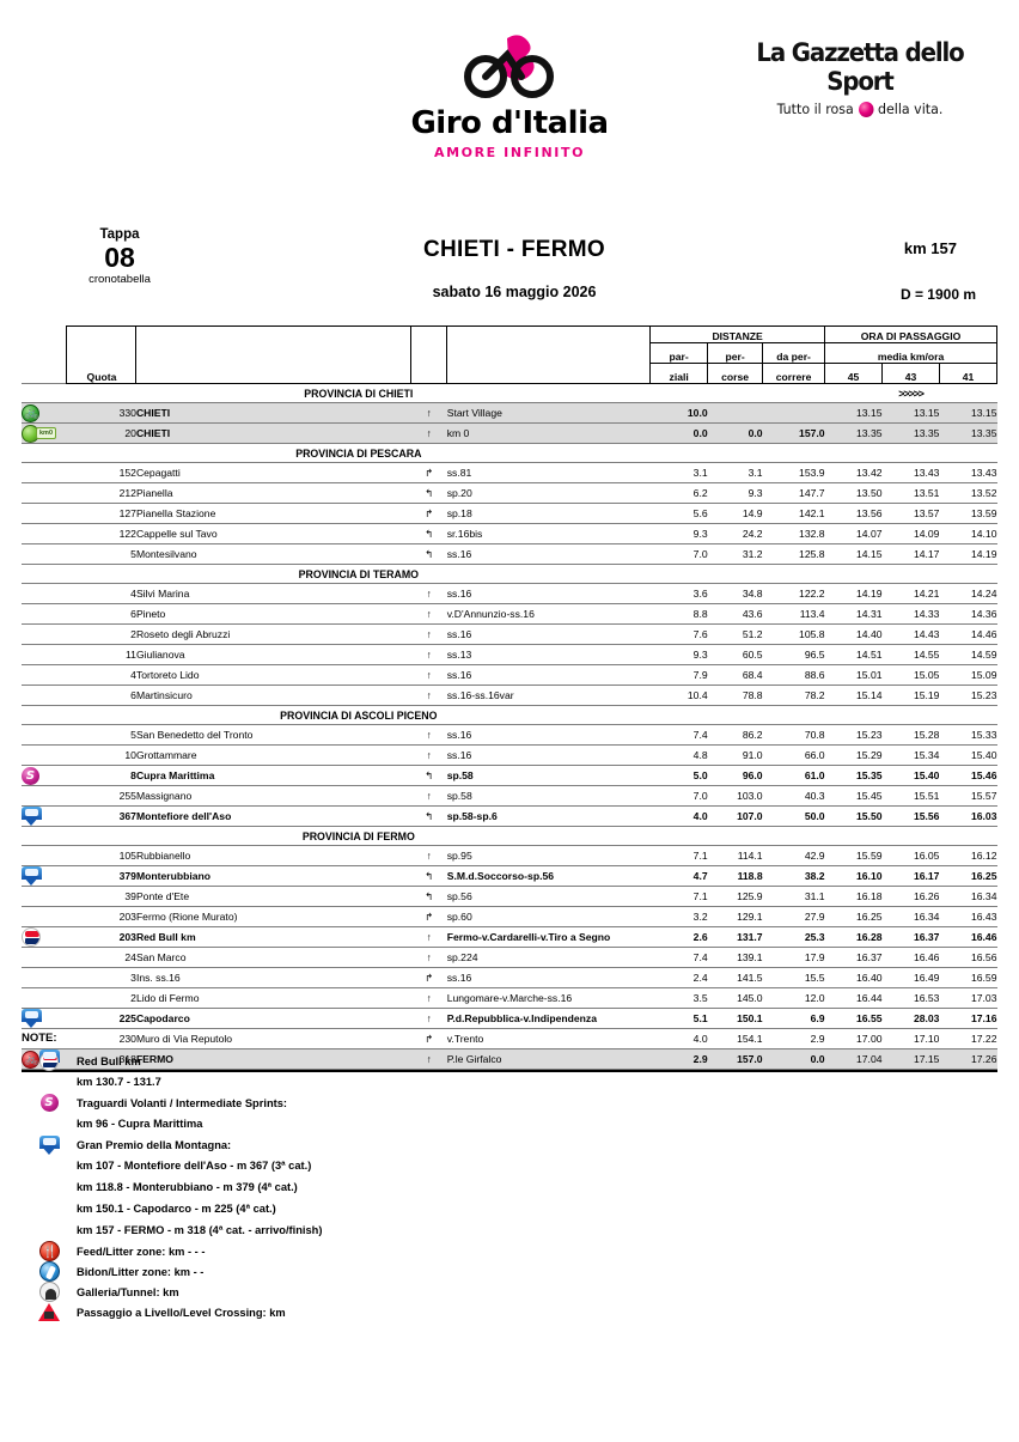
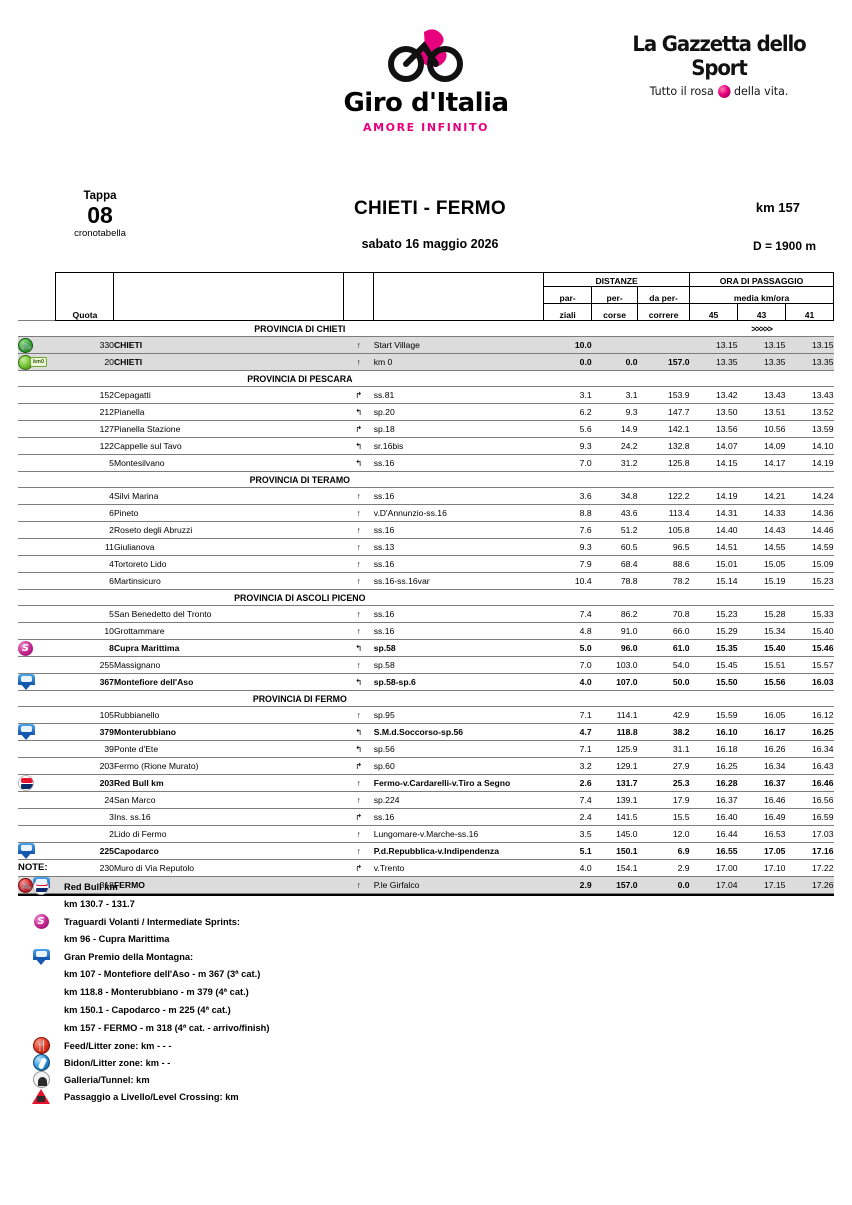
  Giro d'Italia
  AMORE INFINITO
  La Gazzetta dello Sport
  Tutto il rosa
  della vita.
  Tappa
  08
  cronotabella
  CHIETI - FERMO
  sabato 16 maggio 2026
  km 157
  D = 1900 m
  	Quota				DISTANZE	ORA DI PASSAGGIO
  	par-	per-	da per-	media km/ora
  	ziali	corse	correre	45	43	41
  	PROVINCIA DI CHIETI		>>>>>
  	330	CHIETI	↑	Start Village	10.0			13.15	13.15	13.15
  	20	CHIETI	↑	km 0	0.0	0.0	157.0	13.35	13.35	13.35
  	PROVINCIA DI PESCARA
  	152	Cepagatti	↱	ss.81	3.1	3.1	153.9	13.42	13.43	13.43
  	212	Pianella	↰	sp.20	6.2	9.3	147.7	13.50	13.51	13.52
- 	127	Pianella Stazione	↱	sp.18	5.6	14.9	142.1	13.56	13.57	13.59
+ 	127	Pianella Stazione	↱	sp.18	5.6	14.9	142.1	13.56	10.56	13.59
  	122	Cappelle sul Tavo	↰	sr.16bis	9.3	24.2	132.8	14.07	14.09	14.10
  	5	Montesilvano	↰	ss.16	7.0	31.2	125.8	14.15	14.17	14.19
  	PROVINCIA DI TERAMO
  	4	Silvi Marina	↑	ss.16	3.6	34.8	122.2	14.19	14.21	14.24
  	6	Pineto	↑	v.D'Annunzio-ss.16	8.8	43.6	113.4	14.31	14.33	14.36
  	2	Roseto degli Abruzzi	↑	ss.16	7.6	51.2	105.8	14.40	14.43	14.46
  	11	Giulianova	↑	ss.13	9.3	60.5	96.5	14.51	14.55	14.59
  	4	Tortoreto Lido	↑	ss.16	7.9	68.4	88.6	15.01	15.05	15.09
  	6	Martinsicuro	↑	ss.16-ss.16var	10.4	78.8	78.2	15.14	15.19	15.23
  	PROVINCIA DI ASCOLI PICENO
  	5	San Benedetto del Tronto	↑	ss.16	7.4	86.2	70.8	15.23	15.28	15.33
  	10	Grottammare	↑	ss.16	4.8	91.0	66.0	15.29	15.34	15.40
  S	8	Cupra Marittima	↰	sp.58	5.0	96.0	61.0	15.35	15.40	15.46
- 	255	Massignano	↑	sp.58	7.0	103.0	40.3	15.45	15.51	15.57
+ 	255	Massignano	↑	sp.58	7.0	103.0	54.0	15.45	15.51	15.57
  	367	Montefiore dell'Aso	↰	sp.58-sp.6	4.0	107.0	50.0	15.50	15.56	16.03
  	PROVINCIA DI FERMO
  	105	Rubbianello	↑	sp.95	7.1	114.1	42.9	15.59	16.05	16.12
  	379	Monterubbiano	↰	S.M.d.Soccorso-sp.56	4.7	118.8	38.2	16.10	16.17	16.25
  	39	Ponte d'Ete	↰	sp.56	7.1	125.9	31.1	16.18	16.26	16.34
  	203	Fermo (Rione Murato)	↱	sp.60	3.2	129.1	27.9	16.25	16.34	16.43
  	203	Red Bull km	↑	Fermo-v.Cardarelli-v.Tiro a Segno	2.6	131.7	25.3	16.28	16.37	16.46
  	24	San Marco	↑	sp.224	7.4	139.1	17.9	16.37	16.46	16.56
  	3	Ins. ss.16	↱	ss.16	2.4	141.5	15.5	16.40	16.49	16.59
  	2	Lido di Fermo	↑	Lungomare-v.Marche-ss.16	3.5	145.0	12.0	16.44	16.53	17.03
- 	225	Capodarco	↑	P.d.Repubblica-v.Indipendenza	5.1	150.1	6.9	16.55	28.03	17.16
+ 	225	Capodarco	↑	P.d.Repubblica-v.Indipendenza	5.1	150.1	6.9	16.55	17.05	17.16
  	230	Muro di Via Reputolo	↱	v.Trento	4.0	154.1	2.9	17.00	17.10	17.22
  	318	FERMO	↑	P.le Girfalco	2.9	157.0	0.0	17.04	17.15	17.26
  NOTE:
  Red Bull km
  km 130.7 - 131.7
  S
  Traguardi Volanti / Intermediate Sprints:
  km 96 - Cupra Marittima
  Gran Premio della Montagna:
  km 107 - Montefiore dell'Aso - m 367 (3ª cat.)
  km 118.8 - Monterubbiano - m 379 (4ª cat.)
  km 150.1 - Capodarco - m 225 (4ª cat.)
  km 157 - FERMO - m 318 (4ª cat. - arrivo/finish)
  Feed/Litter zone: km - - -
  Bidon/Litter zone: km - -
  Galleria/Tunnel: km
  Passaggio a Livello/Level Crossing: km
